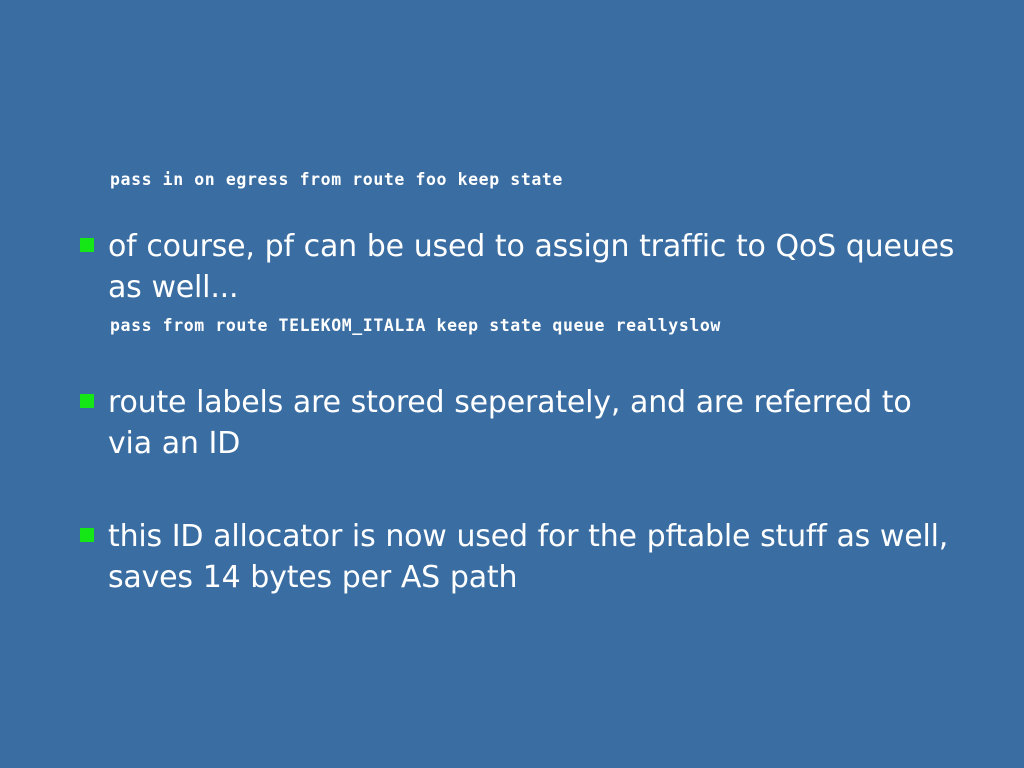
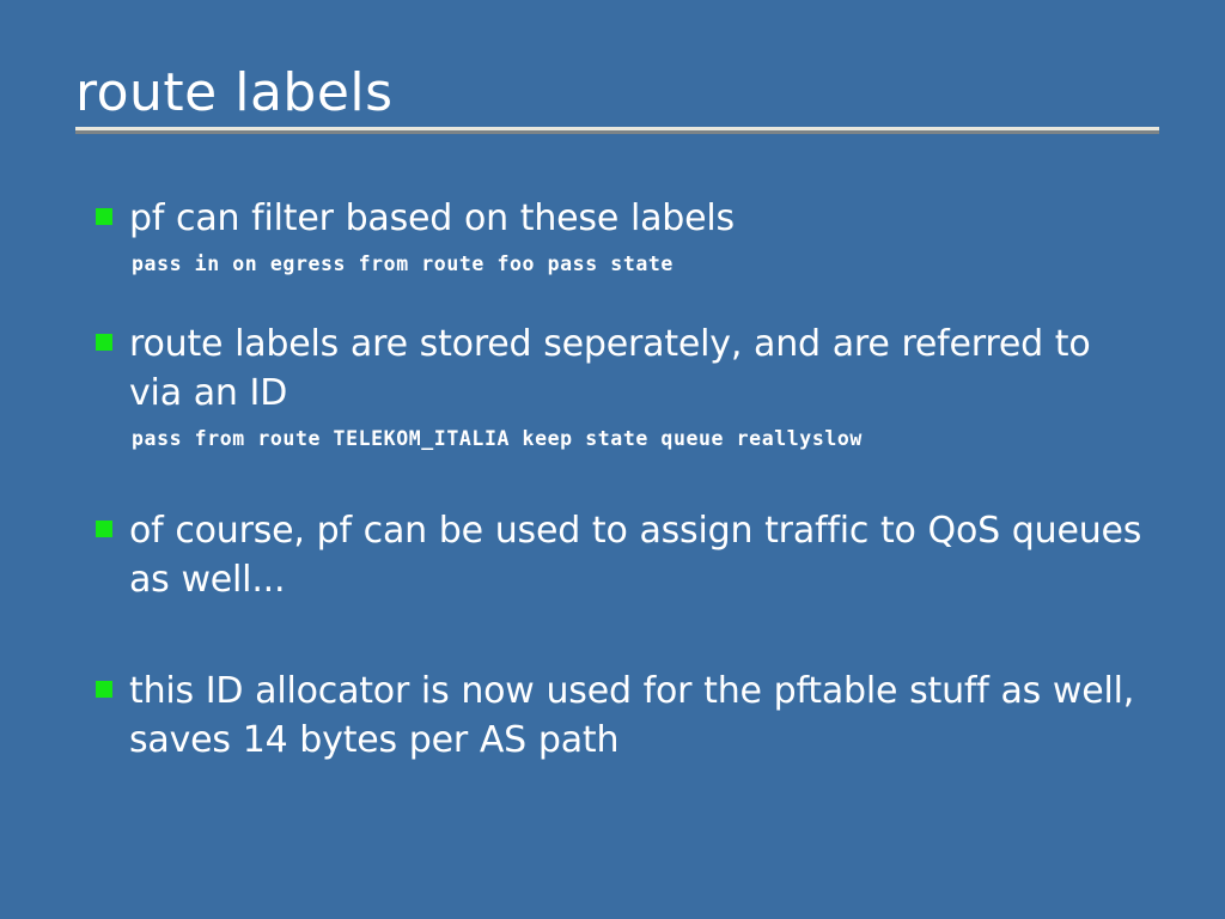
+ route labels
+ pf can filter based on these labels
- pass in on egress from route foo keep state
+ pass in on egress from route foo pass state
- of course, pf can be used to assign traffic to QoS queues as well...
+ route labels are stored seperately, and are referred to via an ID
  pass from route TELEKOM_ITALIA keep state queue reallyslow
- route labels are stored seperately, and are referred to via an ID
+ of course, pf can be used to assign traffic to QoS queues as well...
  this ID allocator is now used for the pftable stuff as well, saves 14 bytes per AS path
